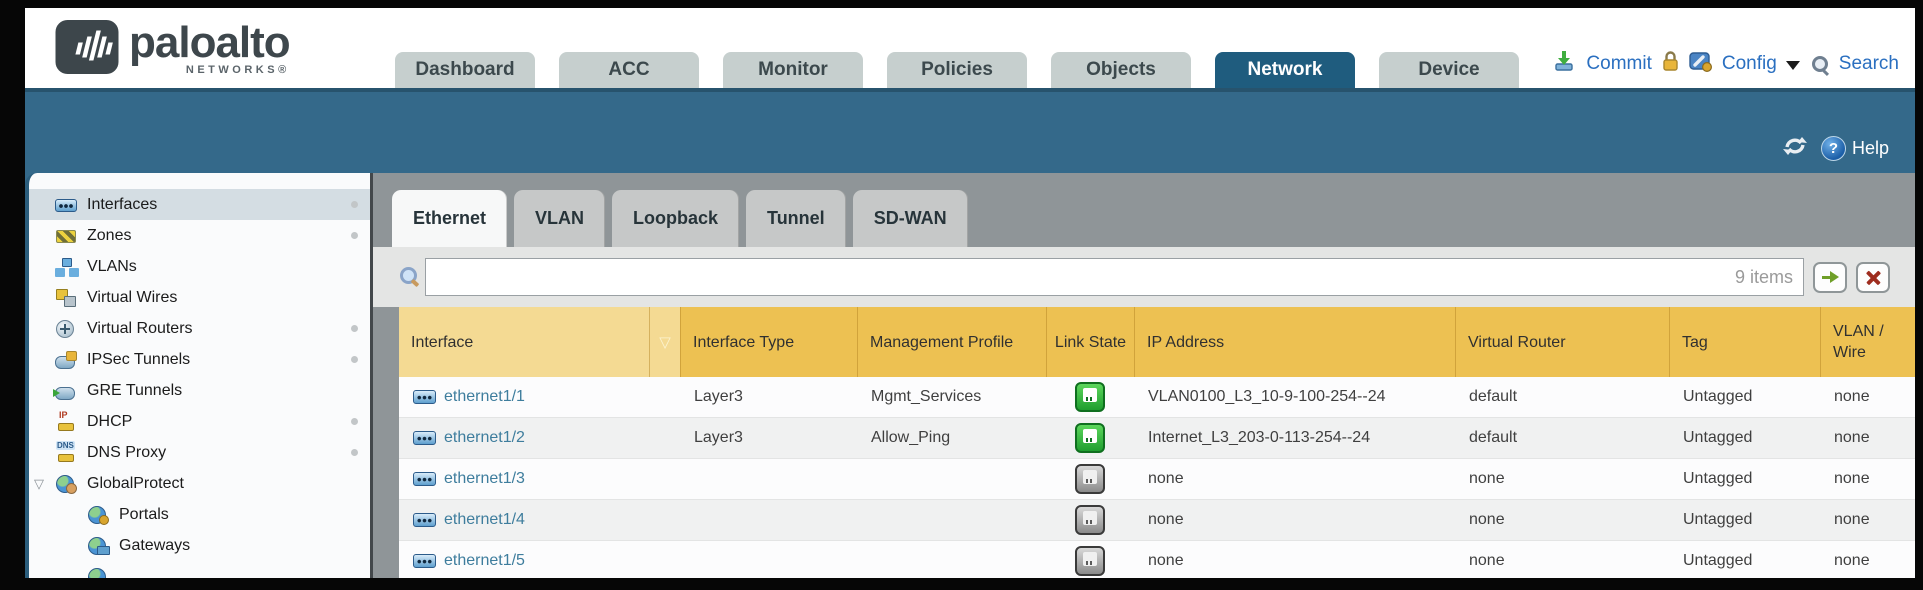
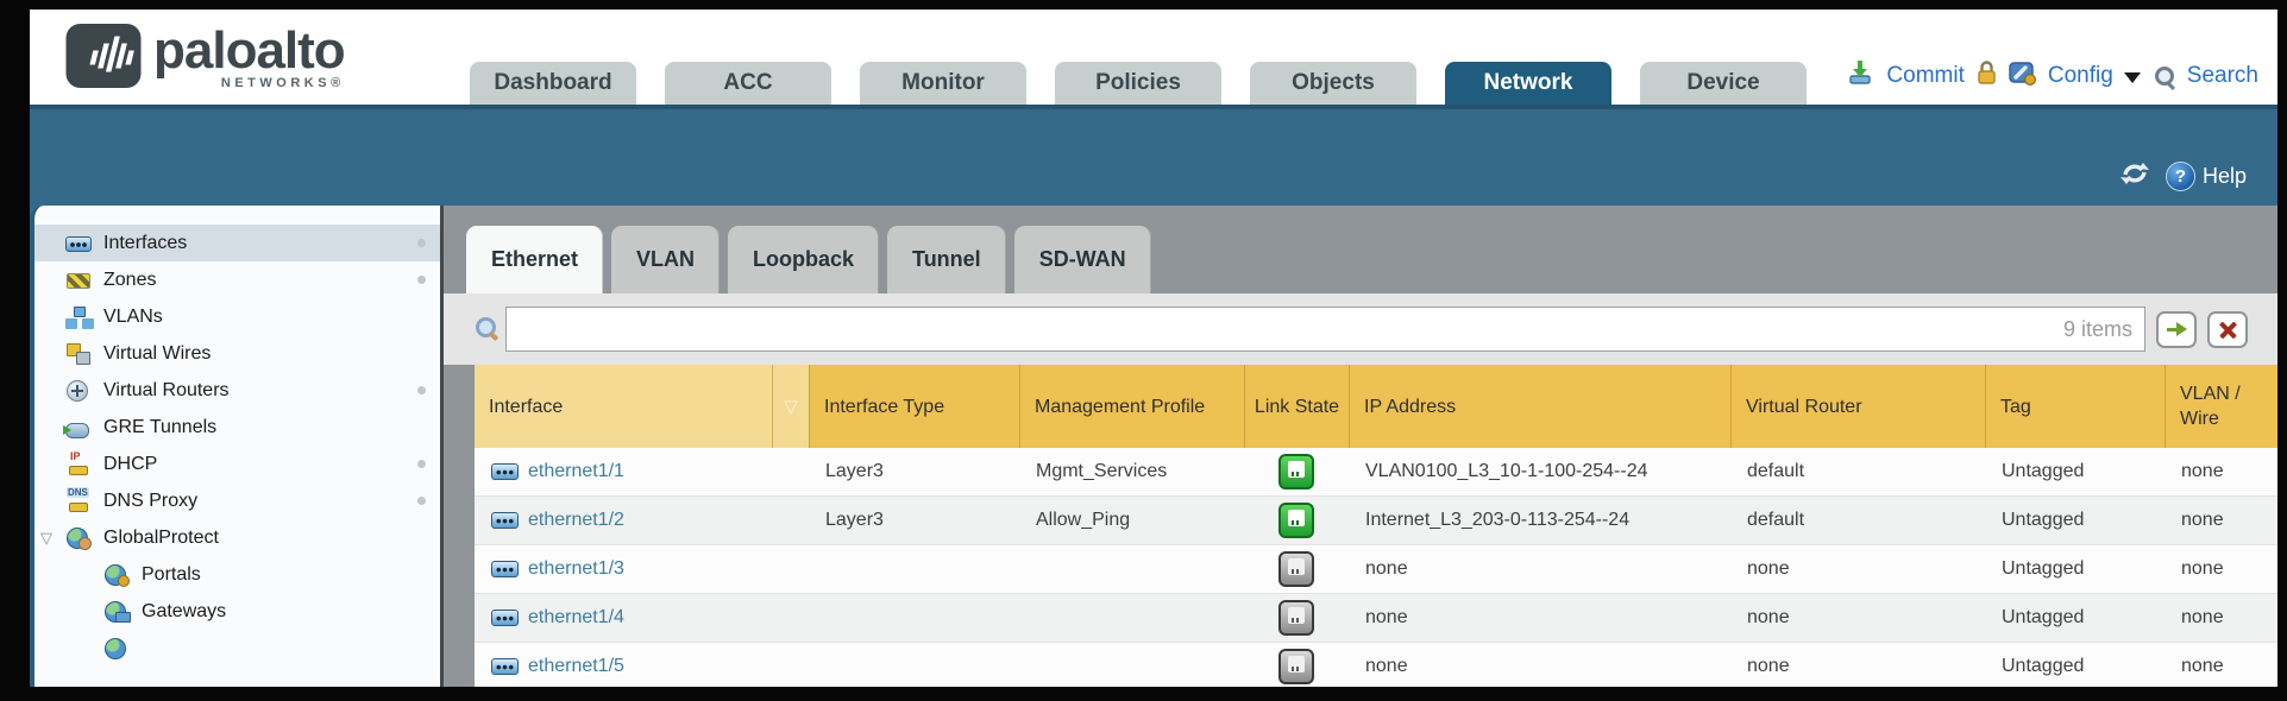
  paloalto
  NETWORKS®
  Dashboard
  ACC
  Monitor
  Policies
  Objects
  Network
  Device
  Commit
  Config
  Search
  Help
  Interfaces
  Zones
  VLANs
  Virtual Wires
  Virtual Routers
- IPSec Tunnels
  GRE Tunnels
  DHCP
  DNS Proxy
  GlobalProtect
  Portals
  Gateways
  Ethernet
  VLAN
  Loopback
  Tunnel
  SD-WAN
  9 items
  Interface
  Interface Type
  Management Profile
  Link State
  IP Address
  Virtual Router
  Tag
  VLAN / Wire
  ethernet1/1
  Layer3
  Mgmt_Services
- VLAN0100_L3_10-9-100-254--24
+ VLAN0100_L3_10-1-100-254--24
  default
  Untagged
  none
  ethernet1/2
  Layer3
  Allow_Ping
  Internet_L3_203-0-113-254--24
  default
  Untagged
  none
  ethernet1/3
  none
  none
  Untagged
  none
  ethernet1/4
  none
  none
  Untagged
  none
  ethernet1/5
  none
  none
  Untagged
  none
